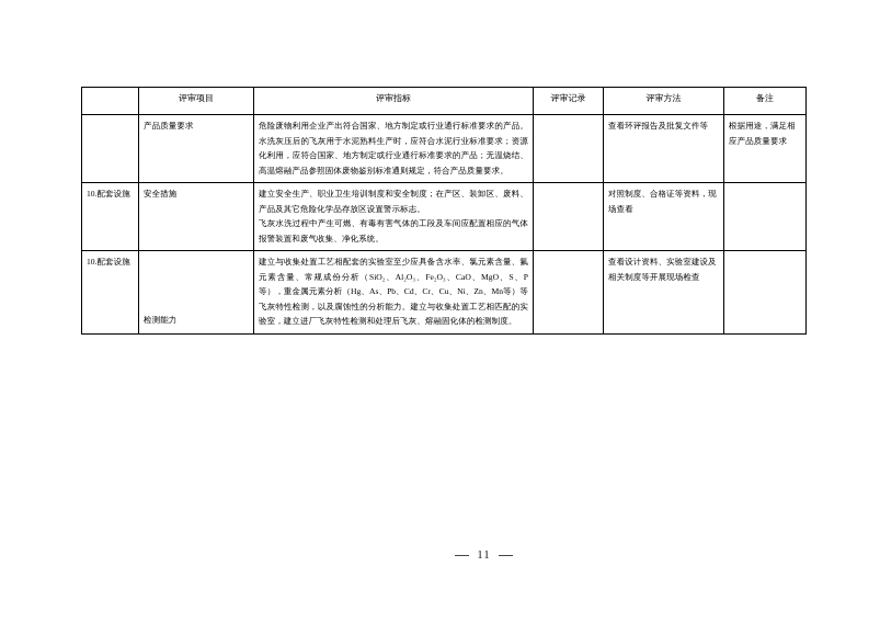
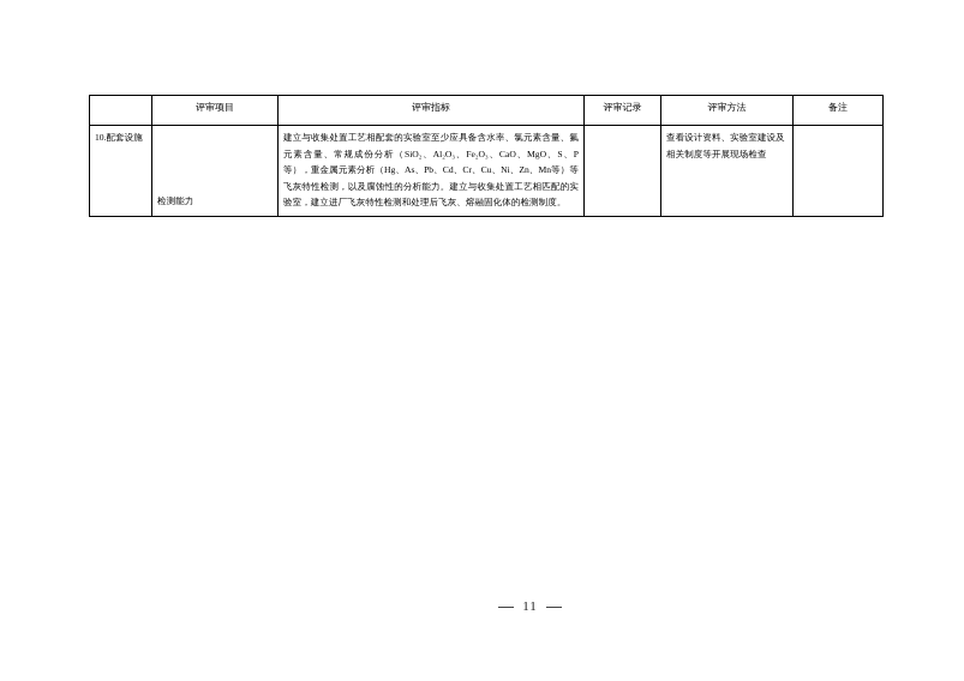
  	评审项目	评审指标	评审记录	评审方法	备注
- 	产品质量要求	危险废物利用企业产出符合国家、地方制定或行业通行标准要求的产品。水洗灰压后的飞灰用于水泥熟料生产时，应符合水泥行业标准要求；资源化利用，应符合国家、地方制定或行业通行标准要求的产品；无温烧结、高温熔融产品参照固体废物鉴别标准通则规定，符合产品质量要求。		查看环评报告及批复文件等	根据用途，满足相应产品质量要求
- 10.配套设施	安全措施	建立安全生产、职业卫生培训制度和安全制度；在产区、装卸区、废料、产品及其它危险化学品存放区设置警示标志。 飞灰水洗过程中产生可燃、有毒有害气体的工段及车间应配置相应的气体报警装置和废气收集、净化系统。		对照制度、合格证等资料，现场查看
  10.配套设施	检测能力	建立与收集处置工艺相配套的实验室至少应具备含水率、氯元素含量、氟元素含量、常规成份分析（SiO₂、Al₂O₃、Fe₂O₃、CaO、MgO、S、P等），重金属元素分析（Hg、As、Pb、Cd、Cr、Cu、Ni、Zn、Mn等）等飞灰特性检测，以及腐蚀性的分析能力。建立与收集处置工艺相匹配的实验室，建立进厂飞灰特性检测和处理后飞灰、熔融固化体的检测制度。		查看设计资料、实验室建设及相关制度等开展现场检查
  11
